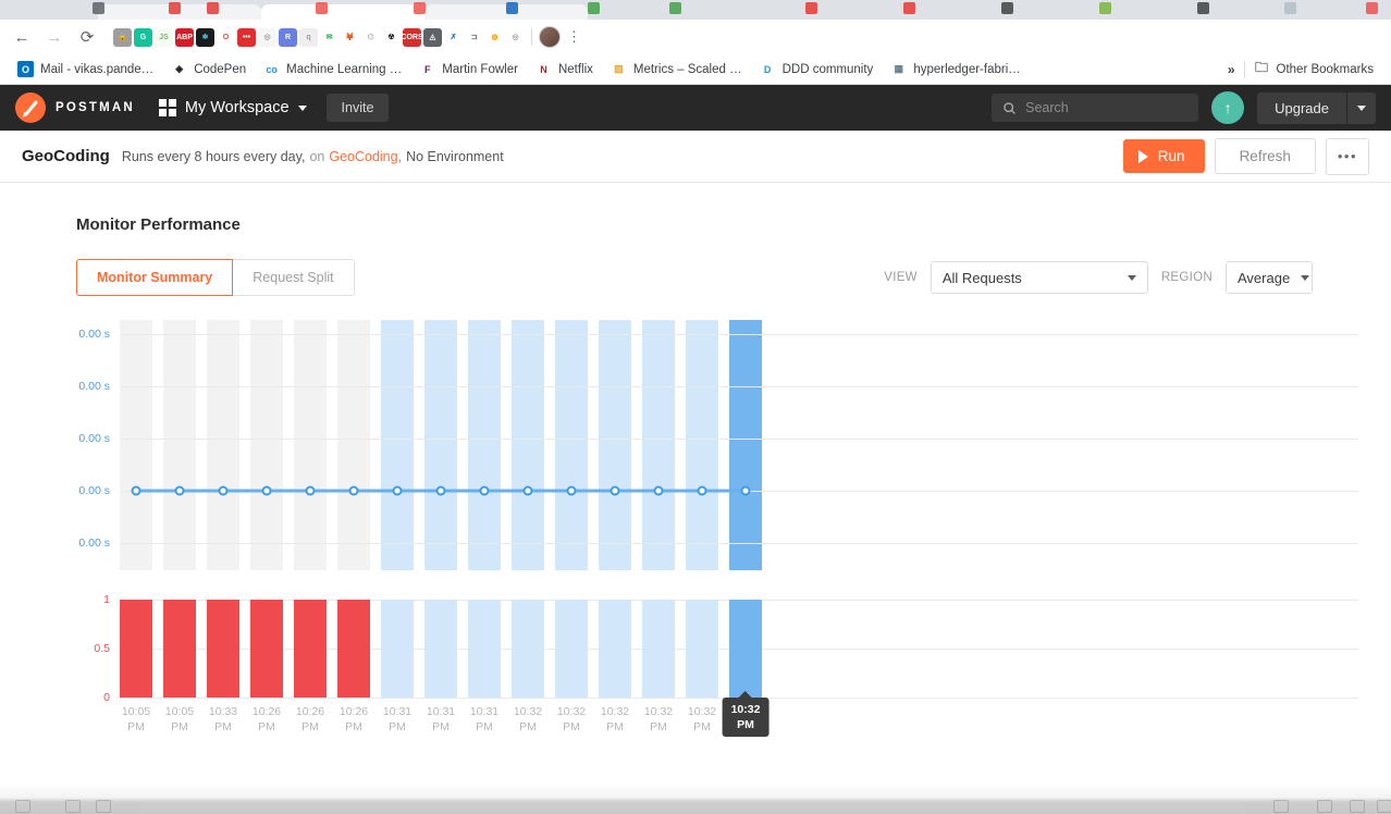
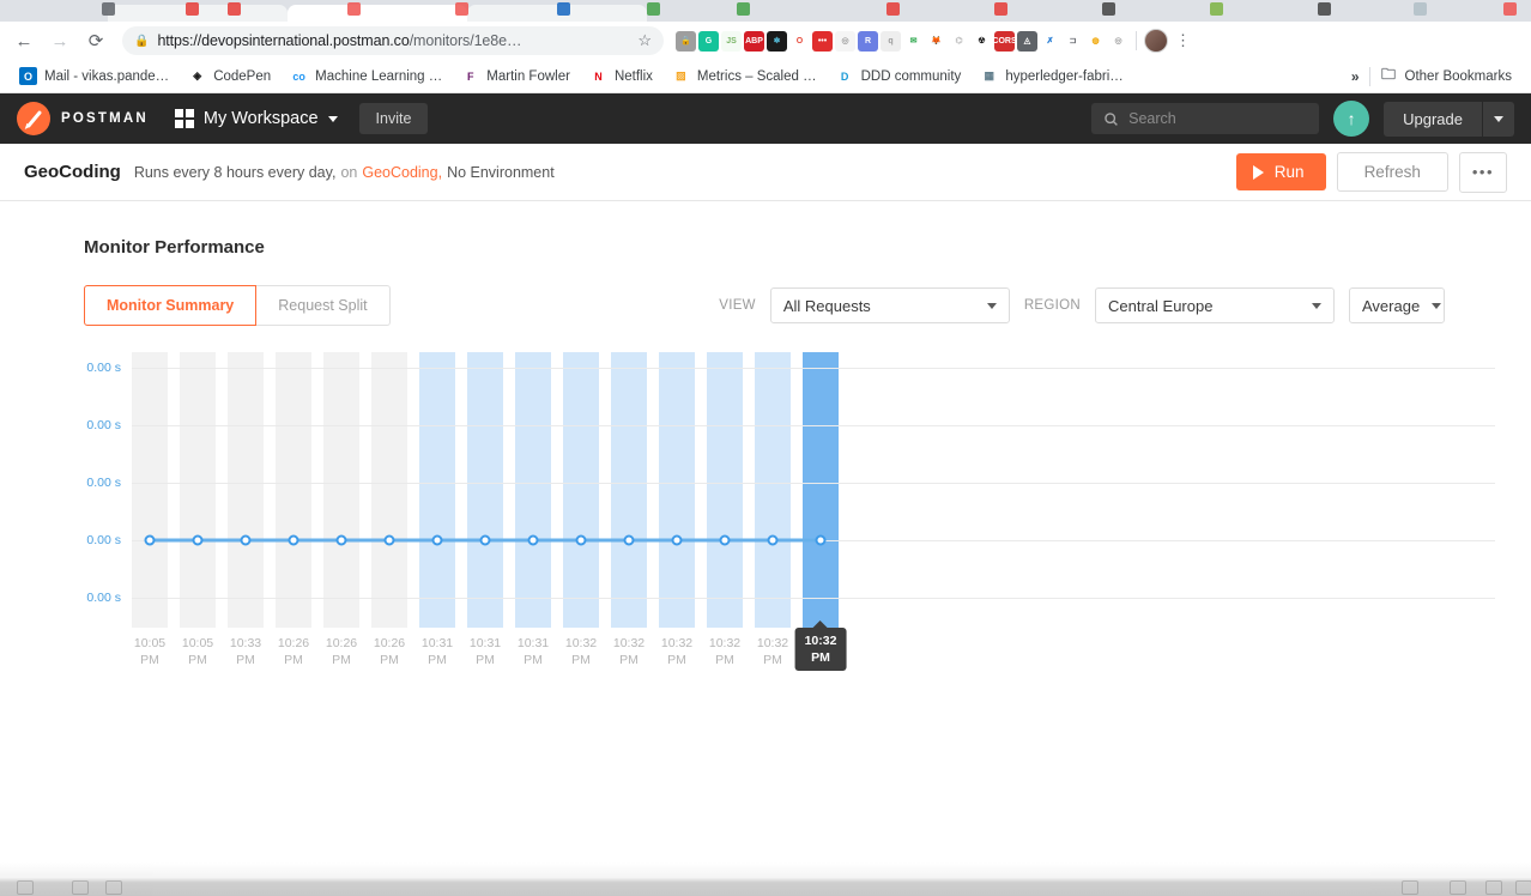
  ←
  →
  ⟳
+ 🔒
+ https://devopsinternational.postman.co/monitors/1e8e…
+ ☆
  ⋮
  O
  Mail - vikas.pande…
  ◈
  CodePen
  co
  Machine Learning …
  F
  Martin Fowler
  N
  Netflix
  ▨
  Metrics – Scaled …
  D
  DDD community
  ▦
  hyperledger-fabri…
  »
  🗀
  Other Bookmarks
  POSTMAN
  My Workspace
  Invite
  Search
  ↑
  Upgrade
  GeoCoding
  Runs every 8 hours every day,
  on
  GeoCoding,
  No Environment
  Run
  Refresh
  •••
  Monitor Performance
  Monitor Summary
  Request Split
  VIEW
  All Requests
  REGION
+ Central Europe
  Average
  0.00 s
  0.00 s
  0.00 s
  0.00 s
  0.00 s
- 1
- 0.5
- 0
  10:05
  PM
  10:05
  PM
  10:33
  PM
  10:26
  PM
  10:26
  PM
  10:26
  PM
  10:31
  PM
  10:31
  PM
  10:31
  PM
  10:32
  PM
  10:32
  PM
  10:32
  PM
  10:32
  PM
  10:32
  PM
  10:32
  PM
